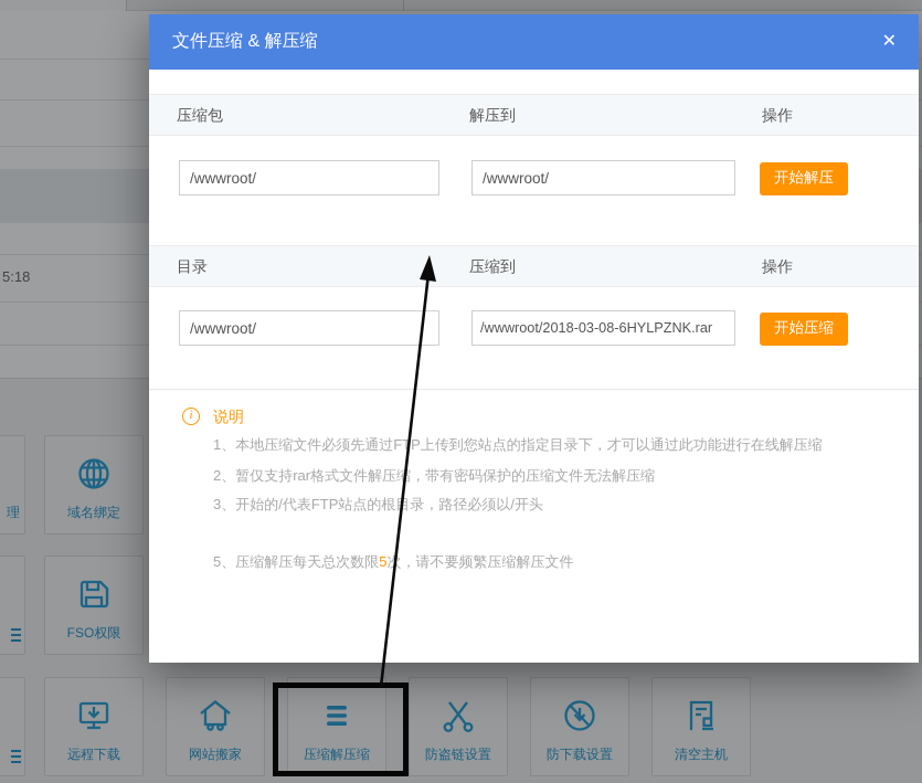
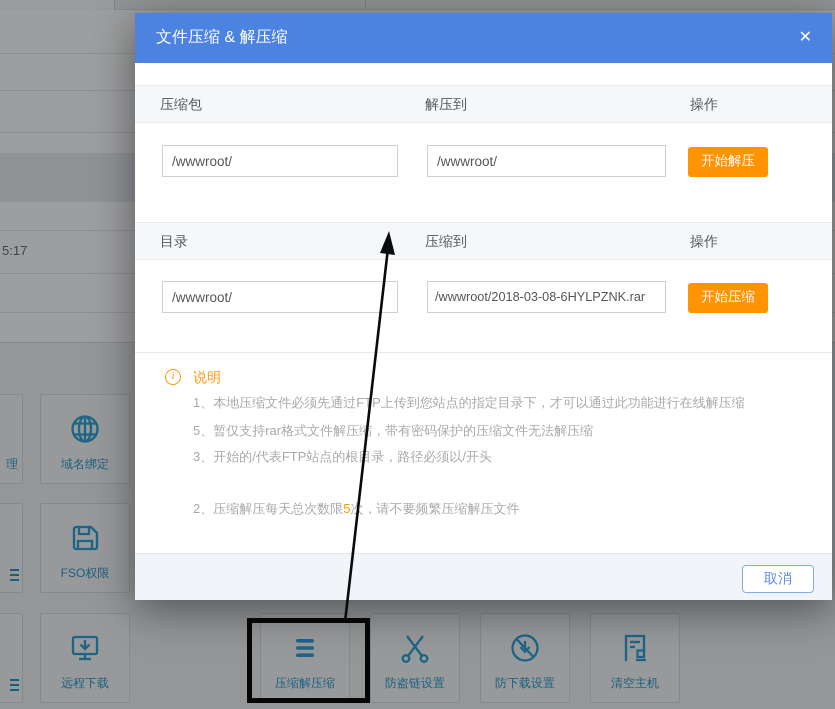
- 5:18
+ 5:17
  理
  域名绑定
  FSO权限
  远程下载
- 网站搬家
  压缩解压缩
  防盗链设置
  防下载设置
  清空主机
  文件压缩 & 解压缩
  ✕
  压缩包
  解压到
  操作
  /wwwroot/
  /wwwroot/
  开始解压
  目录
  压缩到
  操作
  /wwwroot/
  /wwwroot/2018-03-08-6HYLPZNK.rar
  开始压缩
  i
  说明
  1、本地压缩文件必须先通过FTP上传到您站点的指定目录下，才可以通过此功能进行在线解压缩
- 2、暂仅支持rar格式文件解压缩，带有密码保护的压缩文件无法解压缩
+ 5、暂仅支持rar格式文件解压缩，带有密码保护的压缩文件无法解压缩
  3、开始的/代表FTP站点的根录，路径必须以/开头
- 5、压缩解压每天总次数限5 ，请不要频繁压缩解压文件
+ 2、压缩解压每天总次数限5 ，请不要频繁压缩解压文件
+ 取消
